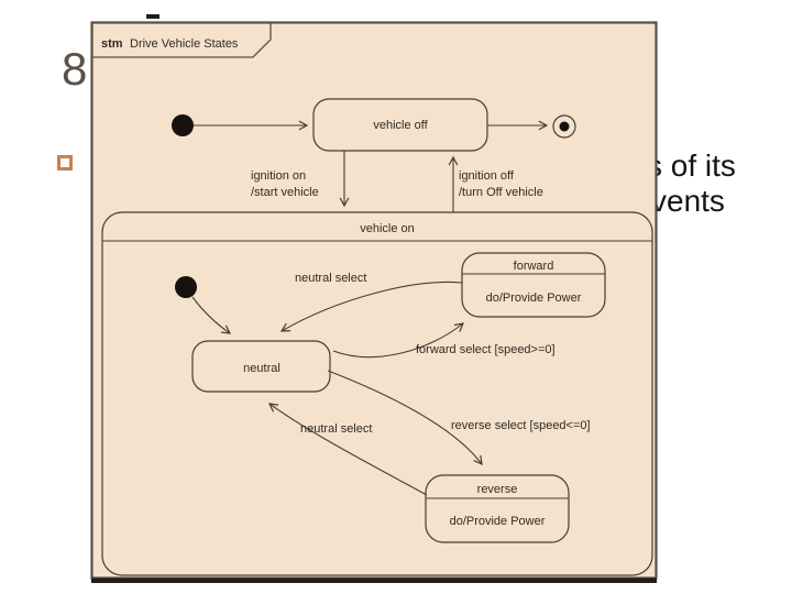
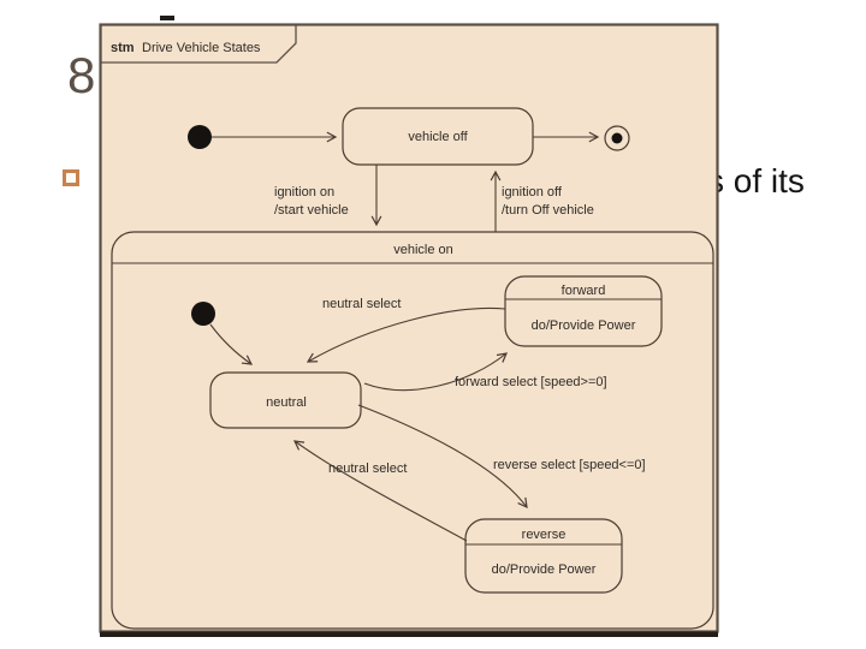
  8
  of its
- vents
  stm
  Drive Vehicle States
  vehicle off
  ignition on
  /start vehicle
  ignition off
  /turn Off vehicle
  vehicle on
  neutral
  forward
  do/Provide Power
  reverse
  do/Provide Power
  neutral select
  forward select [speed>=0]
  reverse select [speed<=0]
  neutral select
